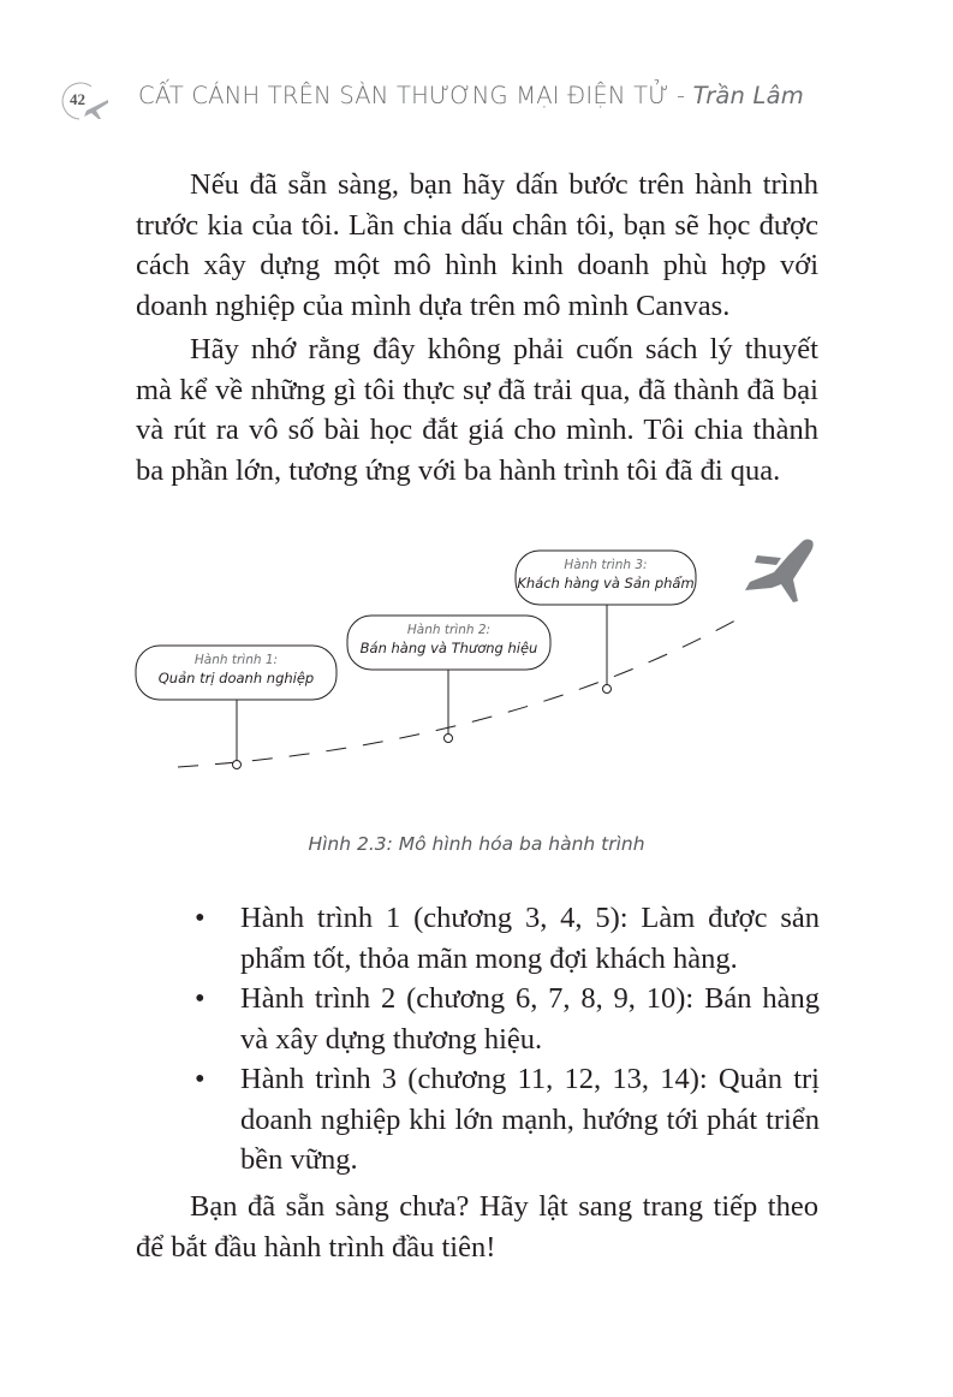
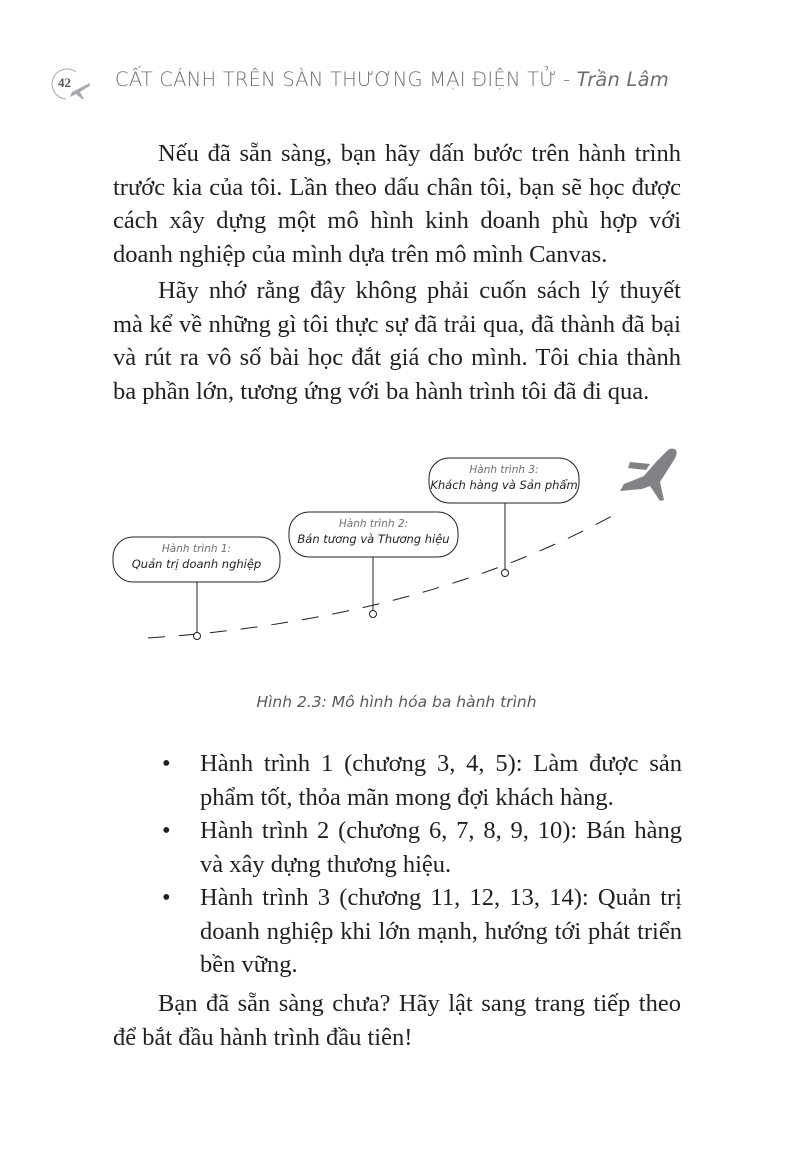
  42
  CẤT CÁNH TRÊN SÀN THƯƠNG MẠI ĐIỆN TỬ - Trần Lâm
- Nếu đã sẵn sàng, bạn hãy dấn bước trên hành trình trước kia của tôi. Lần chia dấu chân tôi, bạn sẽ học được cách xây dựng một mô hình kinh doanh phù hợp với doanh nghiệp của mình dựa trên mô mình Canvas.
+ Nếu đã sẵn sàng, bạn hãy dấn bước trên hành trình trước kia của tôi. Lần theo dấu chân tôi, bạn sẽ học được cách xây dựng một mô hình kinh doanh phù hợp với doanh nghiệp của mình dựa trên mô mình Canvas.
  Hãy nhớ rằng đây không phải cuốn sách lý thuyết mà kể về những gì tôi thực sự đã trải qua, đã thành đã bại và rút ra vô số bài học đắt giá cho mình. Tôi chia thành ba phần lớn, tương ứng với ba hành trình tôi đã đi qua.
  Hành trình 1:
  Quản trị doanh nghiệp
  Hành trình 2:
- Bán hàng và Thương hiệu
+ Bán tương và Thương hiệu
  Hành trình 3:
  Khách hàng và Sản phẩm
  Hình 2.3: Mô hình hóa ba hành trình
  •
  Hành trình 1 (chương 3, 4, 5): Làm được sản phẩm tốt, thỏa mãn mong đợi khách hàng.
  •
  Hành trình 2 (chương 6, 7, 8, 9, 10): Bán hàng và xây dựng thương hiệu.
  •
  Hành trình 3 (chương 11, 12, 13, 14): Quản trị doanh nghiệp khi lớn mạnh, hướng tới phát triển bền vững.
  Bạn đã sẵn sàng chưa? Hãy lật sang trang tiếp theo để bắt đầu hành trình đầu tiên!
